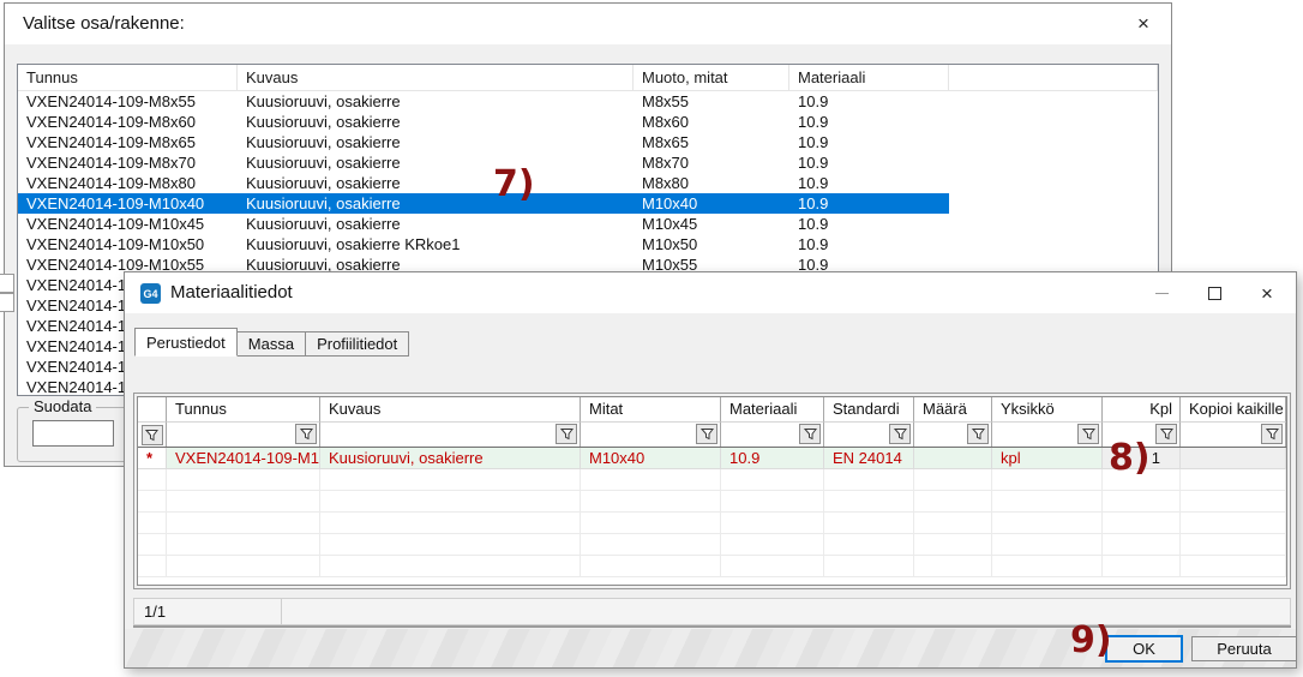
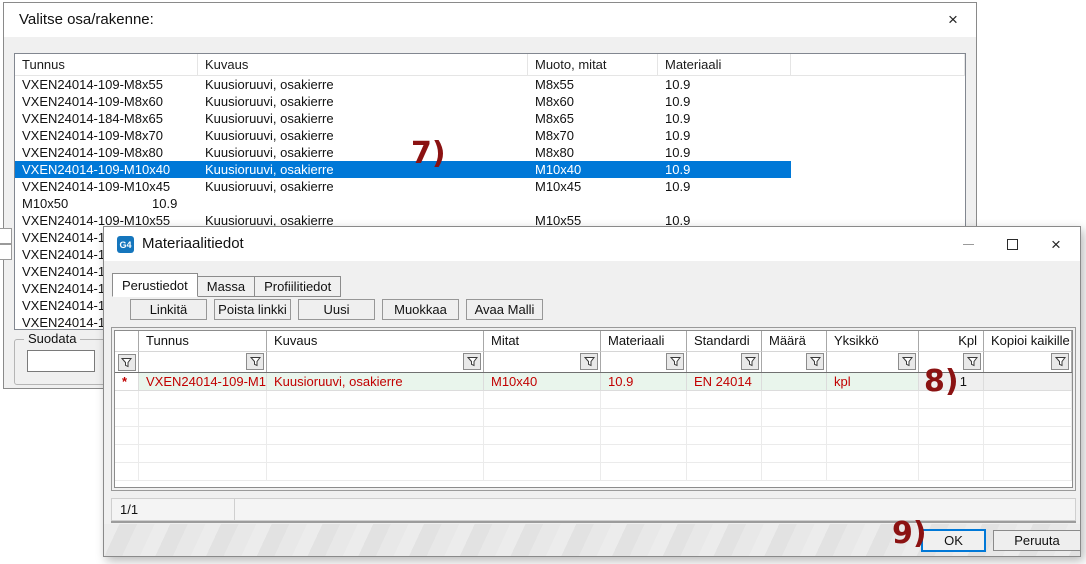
  Valitse osa/rakenne:
  ×
  Tunnus
  Kuvaus
  Muoto, mitat
  Materiaali
  VXEN24014-109-M8x55
  Kuusioruuvi, osakierre
  M8x55
  10.9
  VXEN24014-109-M8x60
  Kuusioruuvi, osakierre
  M8x60
  10.9
- VXEN24014-109-M8x65
+ VXEN24014-184-M8x65
  Kuusioruuvi, osakierre
  M8x65
  10.9
  VXEN24014-109-M8x70
  Kuusioruuvi, osakierre
  M8x70
  10.9
  VXEN24014-109-M8x80
  Kuusioruuvi, osakierre
  M8x80
  10.9
  VXEN24014-109-M10x40
  Kuusioruuvi, osakierre
  M10x40
  10.9
  VXEN24014-109-M10x45
  Kuusioruuvi, osakierre
  M10x45
  10.9
- VXEN24014-109-M10x50
- Kuusioruuvi, osakierre KRkoe1
  M10x50
  10.9
  VXEN24014-109-M10x55
  Kuusioruuvi, osakierre
  M10x55
  10.9
  VXEN24014-1
  VXEN24014-1
  VXEN24014-1
  VXEN24014-1
  VXEN24014-1
  VXEN24014-1
  Suodata
  G4
  Materiaalitiedot
  ×
  Perustiedot
  Massa
  Profiilitiedot
+ Linkitä
+ Poista linkki
+ Uusi
+ Muokkaa
+ Avaa Malli
  Tunnus
  Kuvaus
  Mitat
  Materiaali
  Standardi
  Määrä
  Yksikkö
  Kpl
  Kopioi kaikille
  *
  VXEN24014-109-M1
  Kuusioruuvi, osakierre
  M10x40
  10.9
  EN 24014
  kpl
  1
  1/1
  OK
  Peruuta
  7)
  8)
  9)
